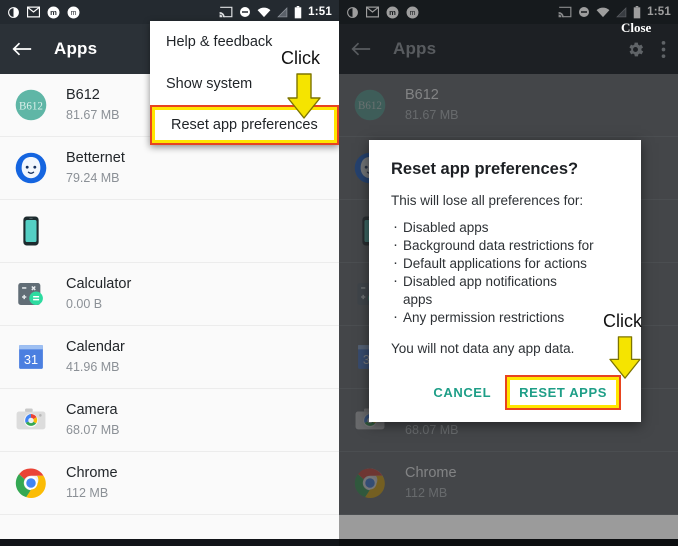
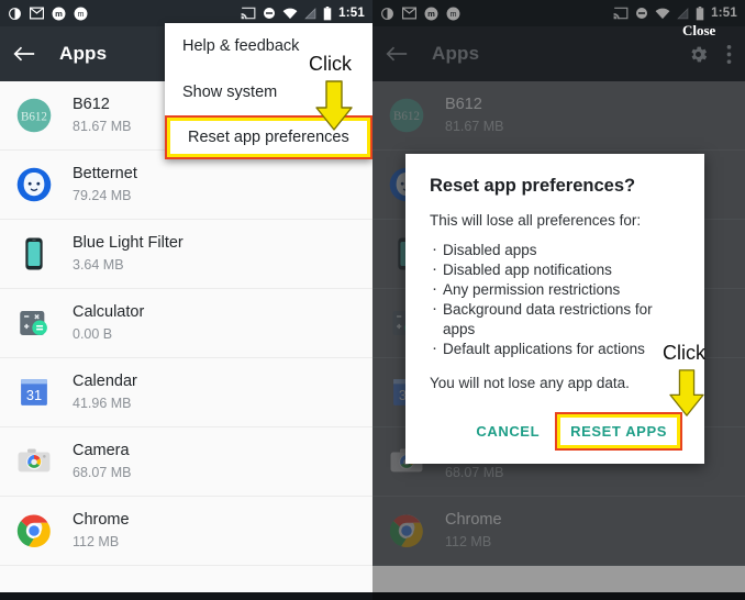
  m
  1:51
  Apps
  B612
  B612
  81.67 MB
  Betternet
  79.24 MB
+ Blue Light Filter
+ 3.64 MB
  Calculator
  0.00 B
  31
  Calendar
  41.96 MB
  Camera
  68.07 MB
  Chrome
  112 MB
  Help & feedback
  Show system
  Reset app preferences
  Click
  m
  1:51
  Apps
  B612
  B612
  81.67 MB
  68.07 MB
  Chrome
  112 MB
  Reset app preferences?
  This will lose all preferences for:
  Disabled apps
- Background data restrictions for
+ Disabled app notifications
- Default applications for actions
+ Any permission restrictions
- Disabled app notifications
+ Background data restrictions for
  apps
- Any permission restrictions
+ Default applications for actions
- You will not data any app data.
+ You will not lose any app data.
  CANCEL
  RESET APPS
  Close
  Click
